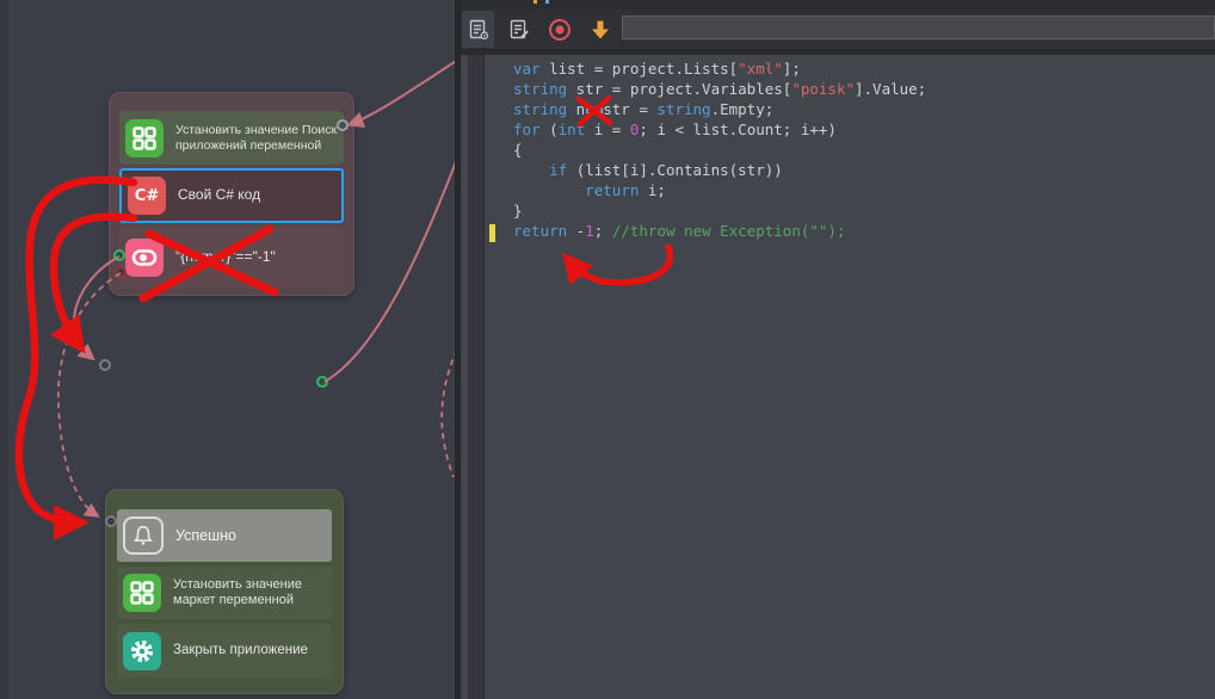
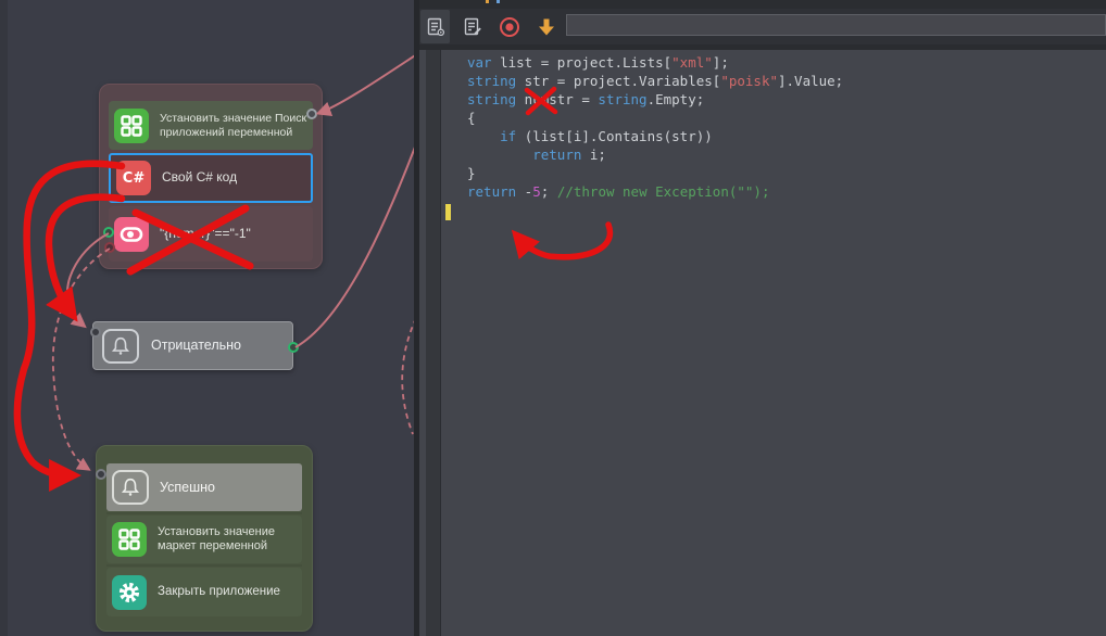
  Установить значение Поиск
  приложений переменной
  C#
  Свой C# код
+ Отрицательно
  Успешно
  Установить значение
  маркет переменной
  Закрыть приложение
  var list = project.Lists["xml"];
  string str = project.Variables["poisk"].Value;
  string nstr = string.Empty;
- for (int i = 0; i < list.Count; i++)
  {
  if (list[i].Contains(str))
  return i;
  }
- return -1; //throw new Exception("");
+ return -5; //throw new Exception("");
